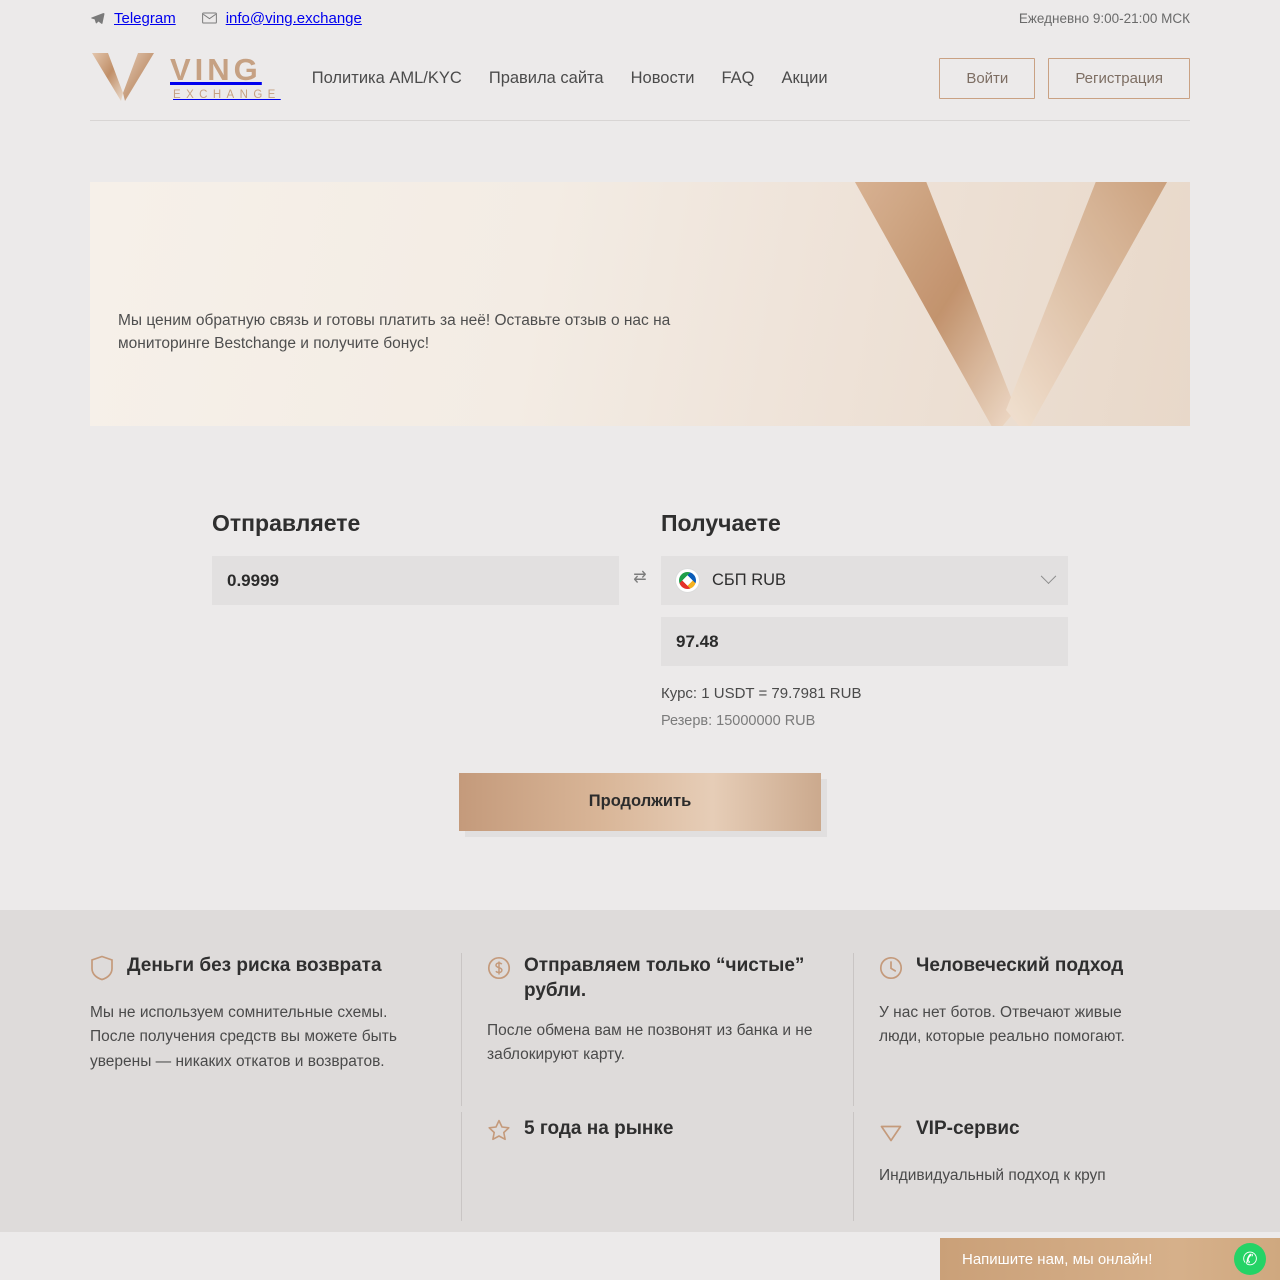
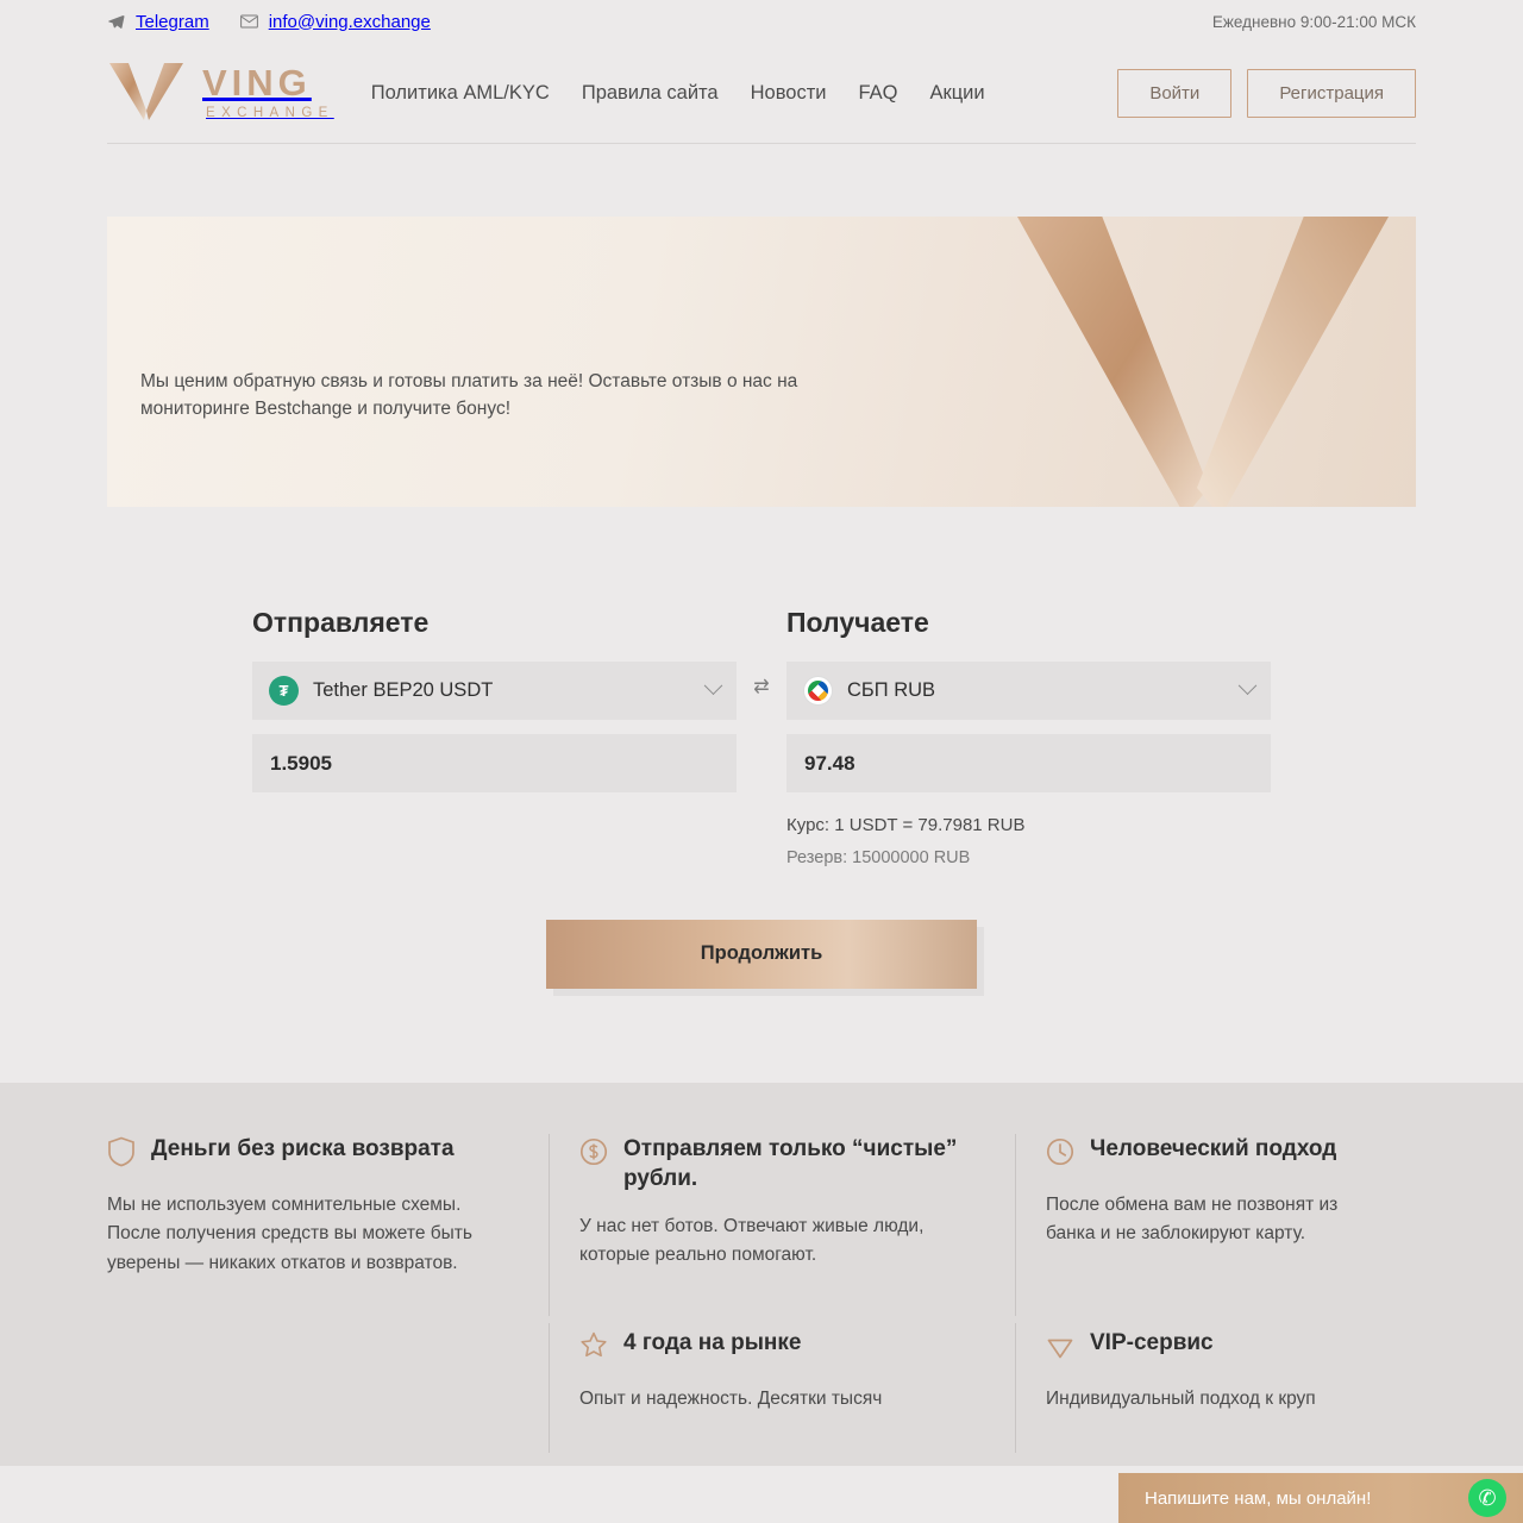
  Telegram
  info@ving.exchange
  Ежедневно 9:00-21:00 МСК
  VING
  EXCHANGE
  Политика AML/KYC
  Правила сайта
  Новости
  FAQ
  Акции
  Войти
  Регистрация
  Мы ценим обратную связь и готовы платить за неё! Оставьте отзыв о нас на мониторинге Bestchange и получите бонус!
  Отправляете
+ ₮
+ Tether BEP20 USDT
- 0.9999
+ 1.5905
  Получаете
  СБП RUB
  97.48
  Курс: 1 USDT = 79.7981 RUB
  Резерв: 15000000 RUB
  ⇄
  Продолжить
  Деньги без риска возврата
  Мы не используем сомнительные схемы. После получения средств вы можете быть уверены — никаких откатов и возвратов.
  Отправляем только “чистые” рубли.
- После обмена вам не позвонят из банка и не заблокируют карту.
+ У нас нет ботов. Отвечают живые люди, которые реально помогают.
  Человеческий подход
- У нас нет ботов. Отвечают живые люди, которые реально помогают.
+ После обмена вам не позвонят из банка и не заблокируют карту.
- 5 года на рынке
+ 4 года на рынке
+ Опыт и надежность. Десятки тысяч
  VIP-сервис
  Индивидуальный подход к круп
  Напишите нам, мы онлайн!
  ✆
